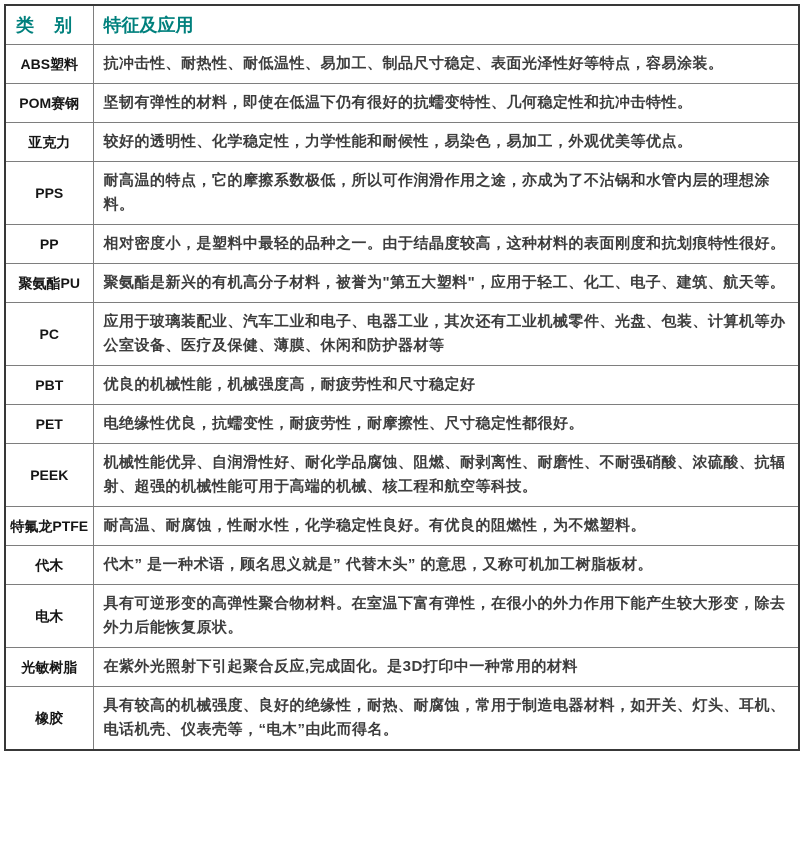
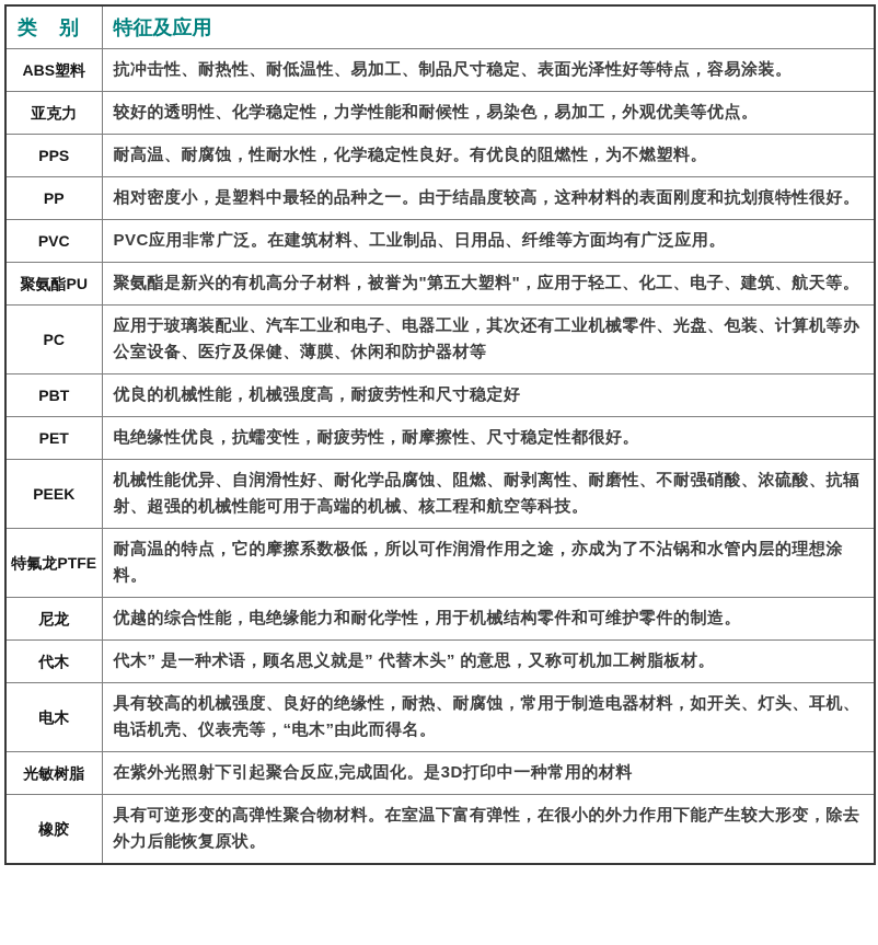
  类 别	特征及应用
  ABS塑料	抗冲击性、耐热性、耐低温性、易加工、制品尺寸稳定、表面光泽性好等特点，容易涂装。
- POM赛钢	坚韧有弹性的材料，即使在低温下仍有很好的抗蠕变特性、几何稳定性和抗冲击特性。
  亚克力	较好的透明性、化学稳定性，力学性能和耐候性，易染色，易加工，外观优美等优点。
- PPS	耐高温的特点，它的摩擦系数极低，所以可作润滑作用之途，亦成为了不沾锅和水管内层的理想涂料。
+ PPS	耐高温、耐腐蚀，性耐水性，化学稳定性良好。有优良的阻燃性，为不燃塑料。
  PP	相对密度小，是塑料中最轻的品种之一。由于结晶度较高，这种材料的表面刚度和抗划痕特性很好。
+ PVC	PVC应用非常广泛。在建筑材料、工业制品、日用品、纤维等方面均有广泛应用。
  聚氨酯PU	聚氨酯是新兴的有机高分子材料，被誉为"第五大塑料"，应用于轻工、化工、电子、建筑、航天等。
  PC	应用于玻璃装配业、汽车工业和电子、电器工业，其次还有工业机械零件、光盘、包装、计算机等办公室设备、医疗及保健、薄膜、休闲和防护器材等
  PBT	优良的机械性能，机械强度高，耐疲劳性和尺寸稳定好
  PET	电绝缘性优良，抗蠕变性，耐疲劳性，耐摩擦性、尺寸稳定性都很好。
  PEEK	机械性能优异、自润滑性好、耐化学品腐蚀、阻燃、耐剥离性、耐磨性、不耐强硝酸、浓硫酸、抗辐射、超强的机械性能可用于高端的机械、核工程和航空等科技。
- 特氟龙PTFE	耐高温、耐腐蚀，性耐水性，化学稳定性良好。有优良的阻燃性，为不燃塑料。
+ 特氟龙PTFE	耐高温的特点，它的摩擦系数极低，所以可作润滑作用之途，亦成为了不沾锅和水管内层的理想涂料。
+ 尼龙	优越的综合性能，电绝缘能力和耐化学性，用于机械结构零件和可维护零件的制造。
  代木	代木” 是一种术语，顾名思义就是” 代替木头” 的意思，又称可机加工树脂板材。
- 电木	具有可逆形变的高弹性聚合物材料。在室温下富有弹性，在很小的外力作用下能产生较大形变，除去外力后能恢复原状。
+ 电木	具有较高的机械强度、良好的绝缘性，耐热、耐腐蚀，常用于制造电器材料，如开关、灯头、耳机、电话机壳、仪表壳等，“电木”由此而得名。
  光敏树脂	在紫外光照射下引起聚合反应,完成固化。是3D打印中一种常用的材料
- 橡胶	具有较高的机械强度、良好的绝缘性，耐热、耐腐蚀，常用于制造电器材料，如开关、灯头、耳机、电话机壳、仪表壳等，“电木”由此而得名。
+ 橡胶	具有可逆形变的高弹性聚合物材料。在室温下富有弹性，在很小的外力作用下能产生较大形变，除去外力后能恢复原状。
